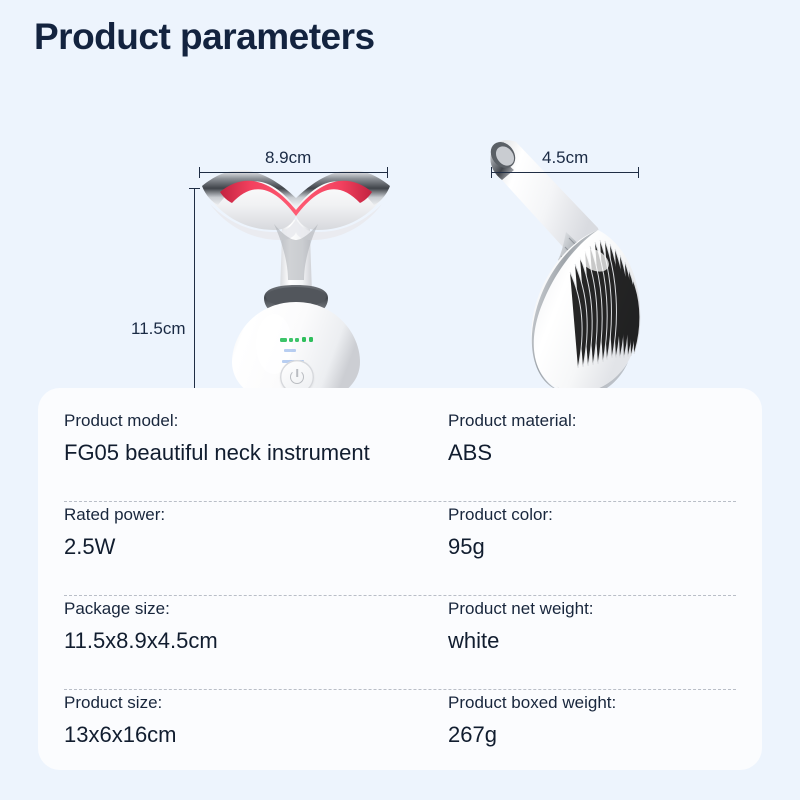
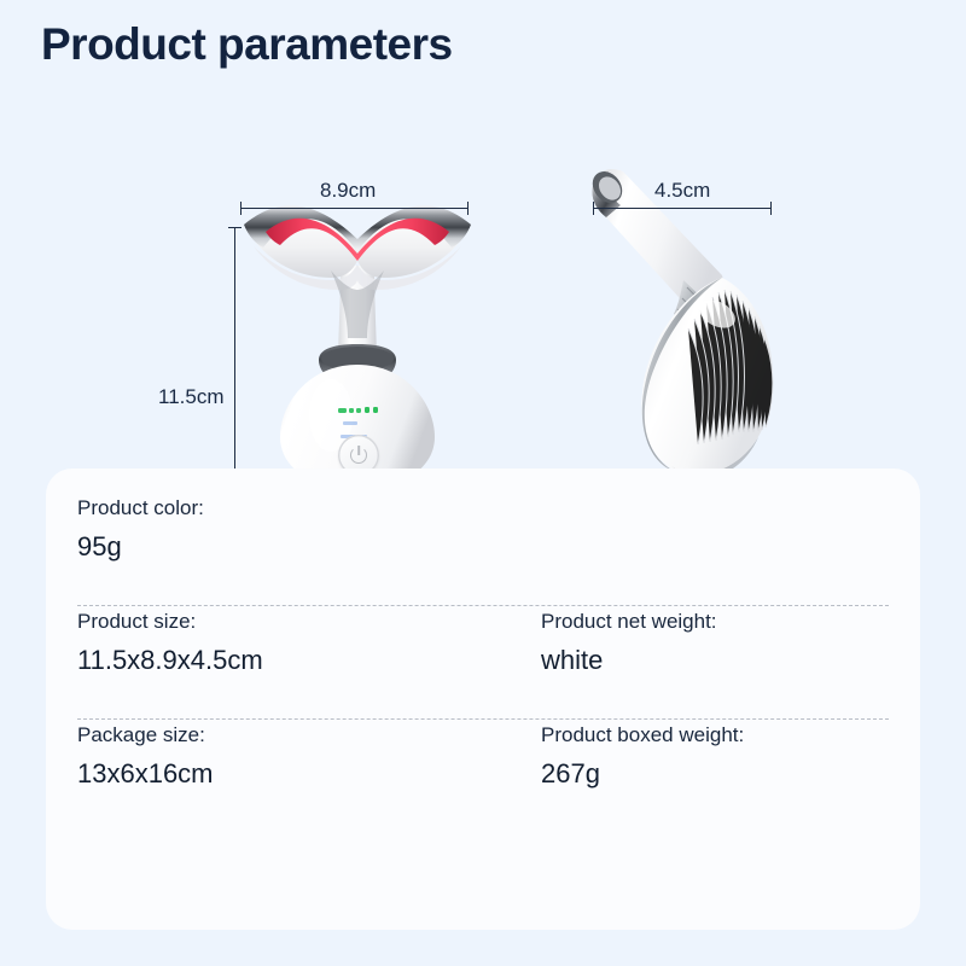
  Product parameters
  8.9cm
  11.5cm
  4.5cm
- Product model:
- FG05 beautiful neck instrument
- Product material:
- ABS
- Rated power:
- 2.5W
  Product color:
  95g
- Package size:
+ Product size:
  11.5x8.9x4.5cm
  Product net weight:
  white
- Product size:
+ Package size:
  13x6x16cm
  Product boxed weight:
  267g
